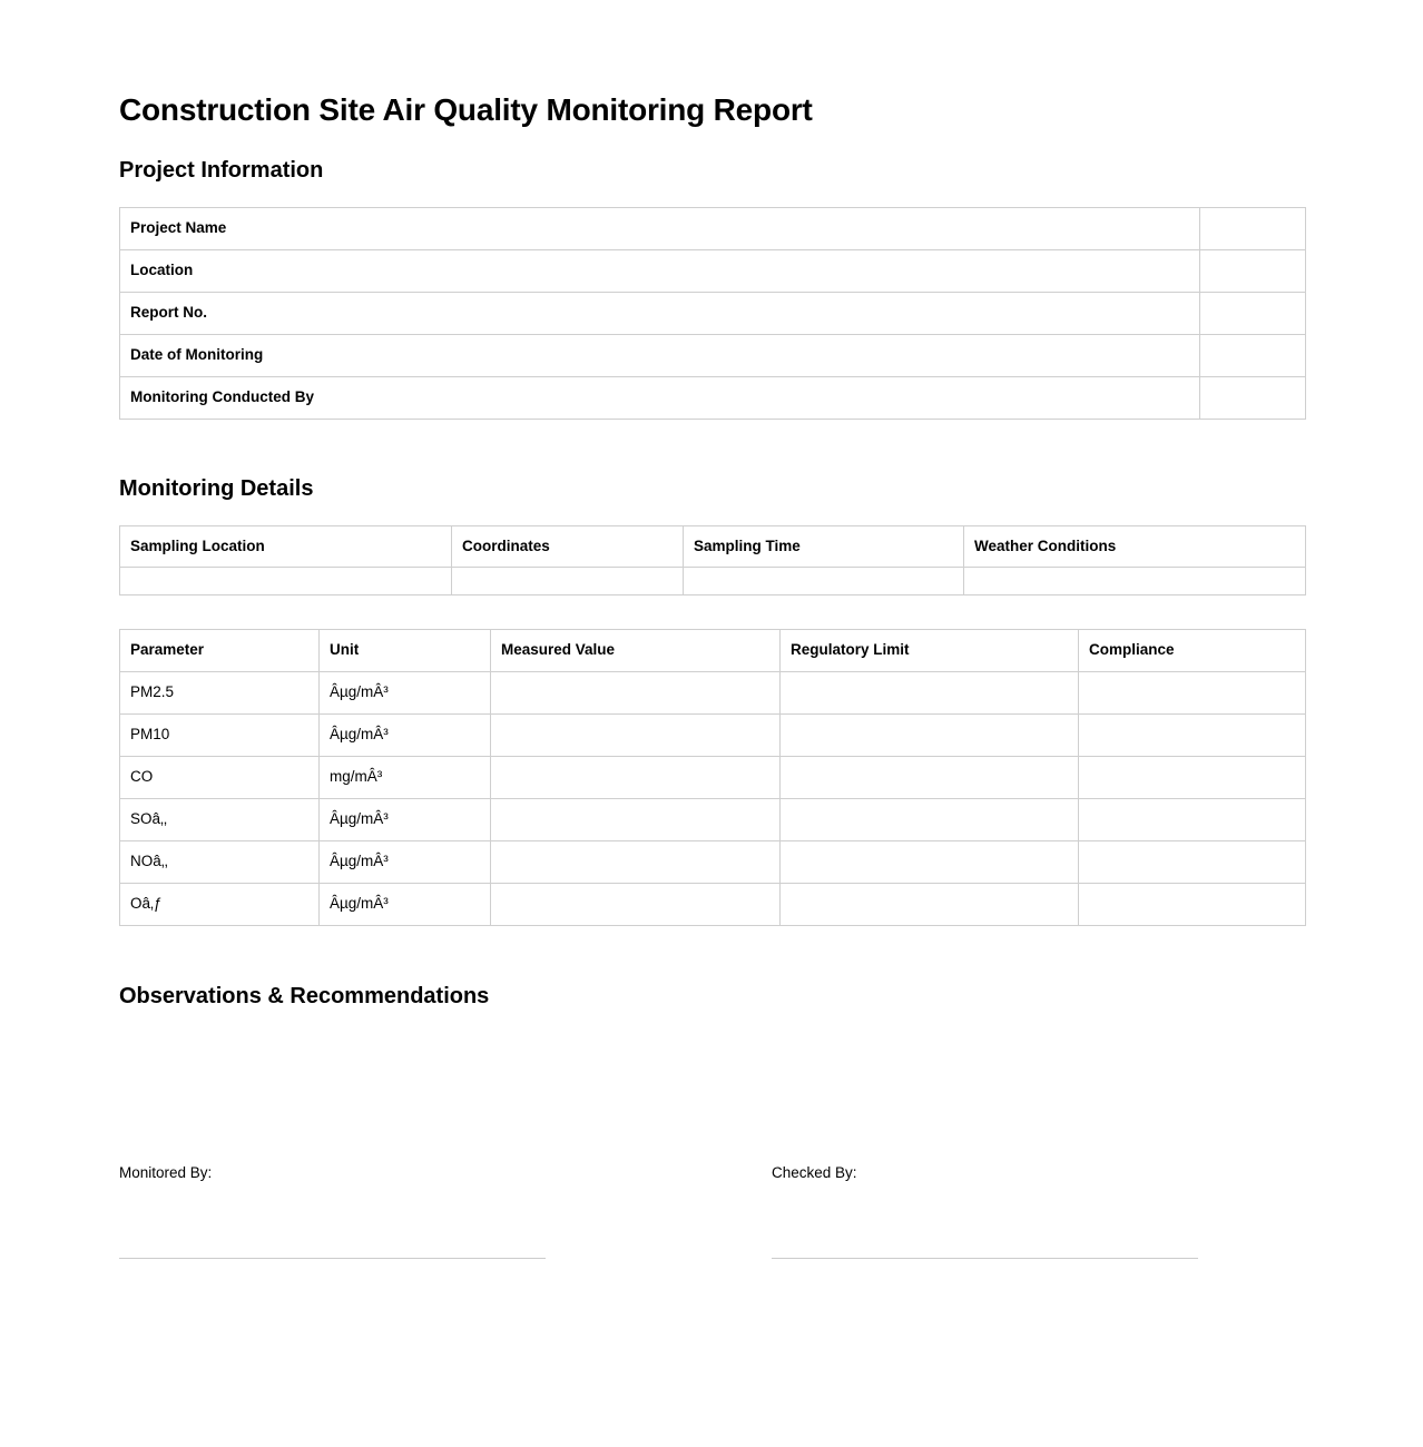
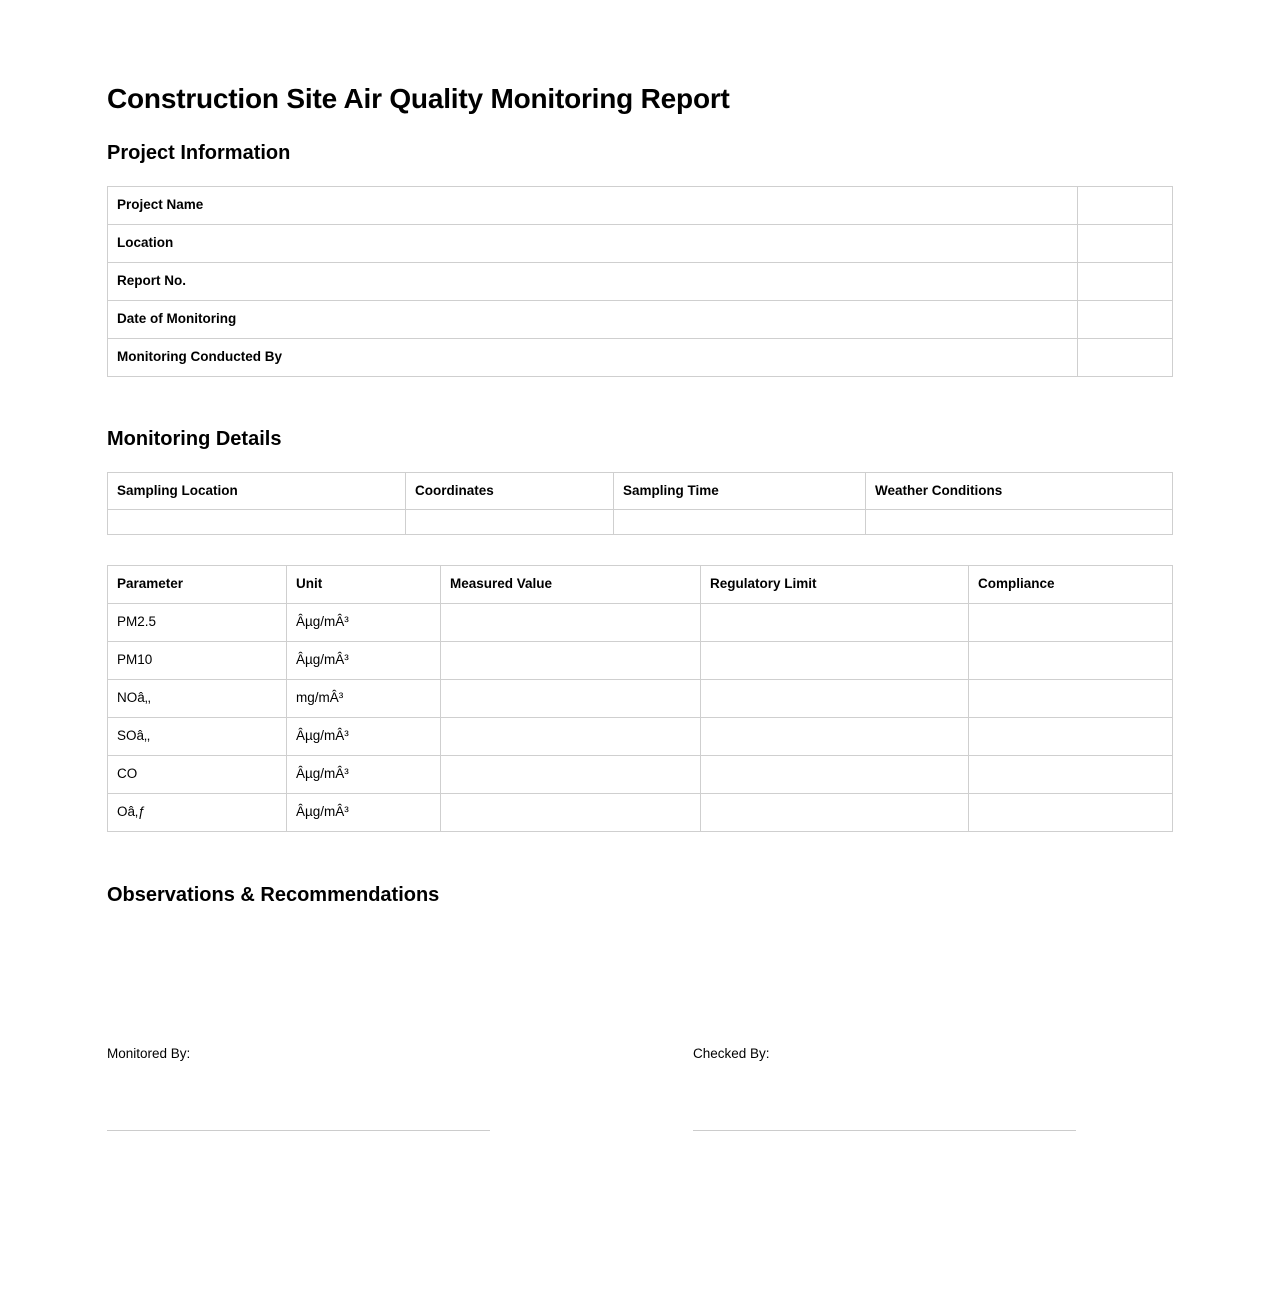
  Construction Site Air Quality Monitoring Report
  Project Information
  Project Name
  Location
  Report No.
  Date of Monitoring
  Monitoring Conducted By
  Monitoring Details
  Sampling Location	Coordinates	Sampling Time	Weather Conditions
  Parameter	Unit	Measured Value	Regulatory Limit	Compliance
  PM2.5	Âµg/mÂ³
  PM10	Âµg/mÂ³
- CO	mg/mÂ³
+ NOâ‚‚	mg/mÂ³
  SOâ‚‚	Âµg/mÂ³
- NOâ‚‚	Âµg/mÂ³
+ CO	Âµg/mÂ³
  Oâ‚ƒ	Âµg/mÂ³
  Observations & Recommendations
  Monitored By:
  Checked By:
